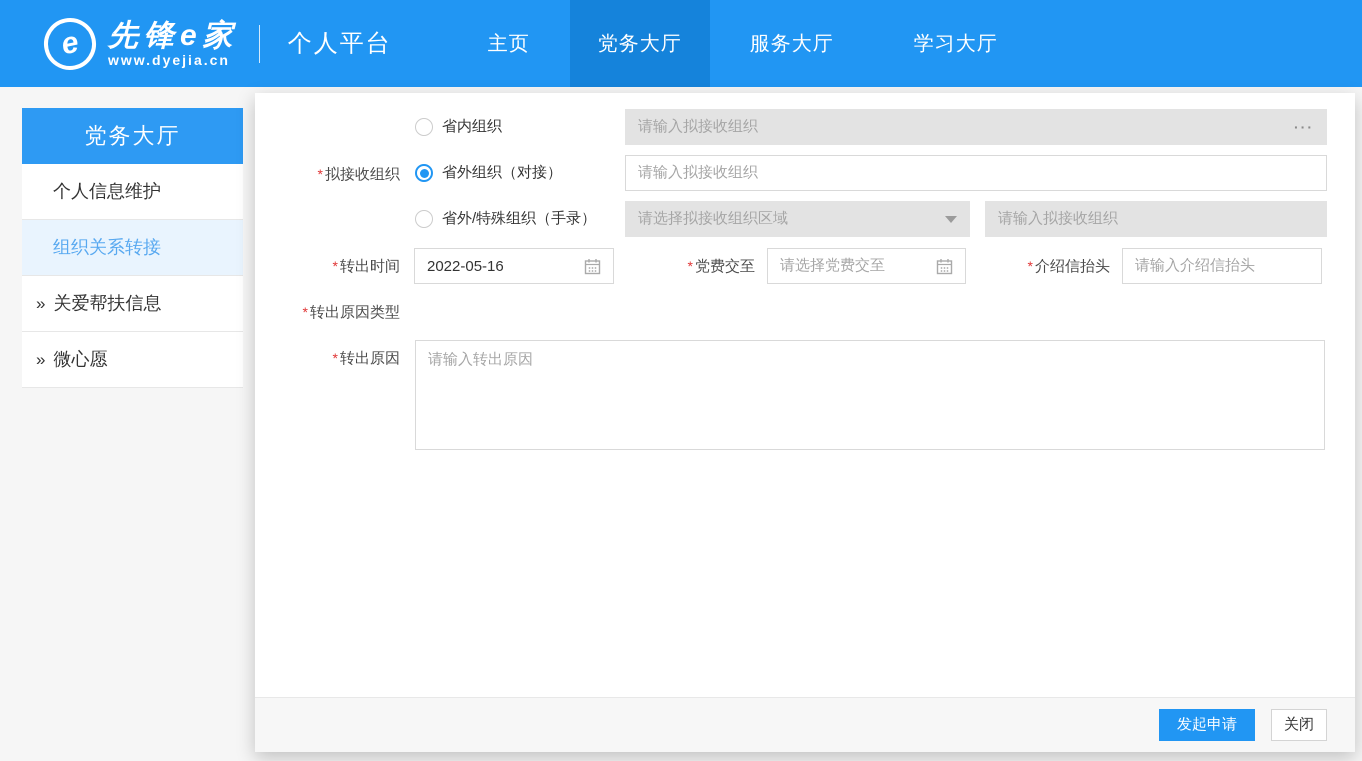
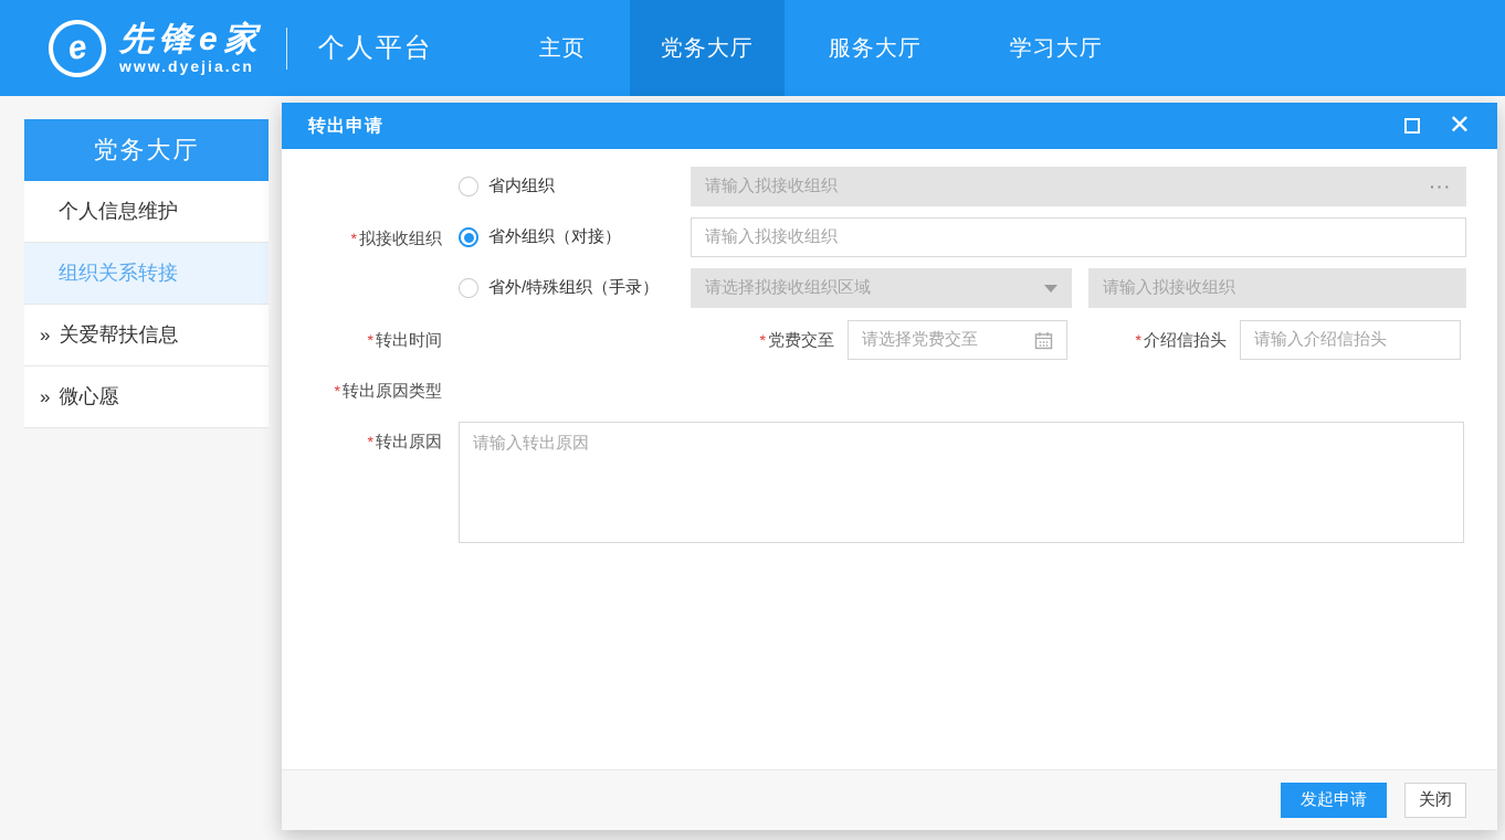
  先锋e家
  www.dyejia.cn
  个人平台
  主页
  党务大厅
  服务大厅
  学习大厅
  党务大厅
  个人信息维护
  组织关系转接
  »
  关爱帮扶信息
  »
  微心愿
+ 转出申请
+ ✕
  * 拟接收组织
  省内组织
  省外组织（对接）
  省外/特殊组织（手录）
  请输入拟接收组织
  ···
  请输入拟接收组织
  请选择拟接收组织区域
  请输入拟接收组织
  * 转出时间
- 2022-05-16
  * 党费交至
  请选择党费交至
  * 介绍信抬头
  请输入介绍信抬头
  * 转出原因类型
  * 转出原因
  请输入转出原因
  发起申请
  关闭
